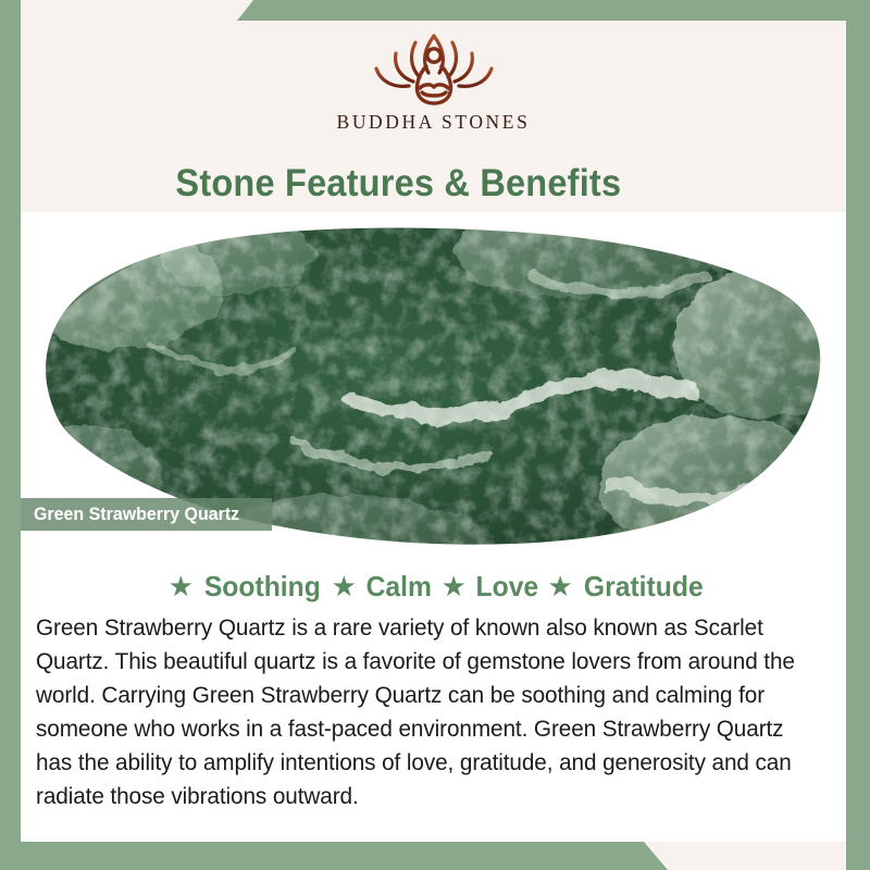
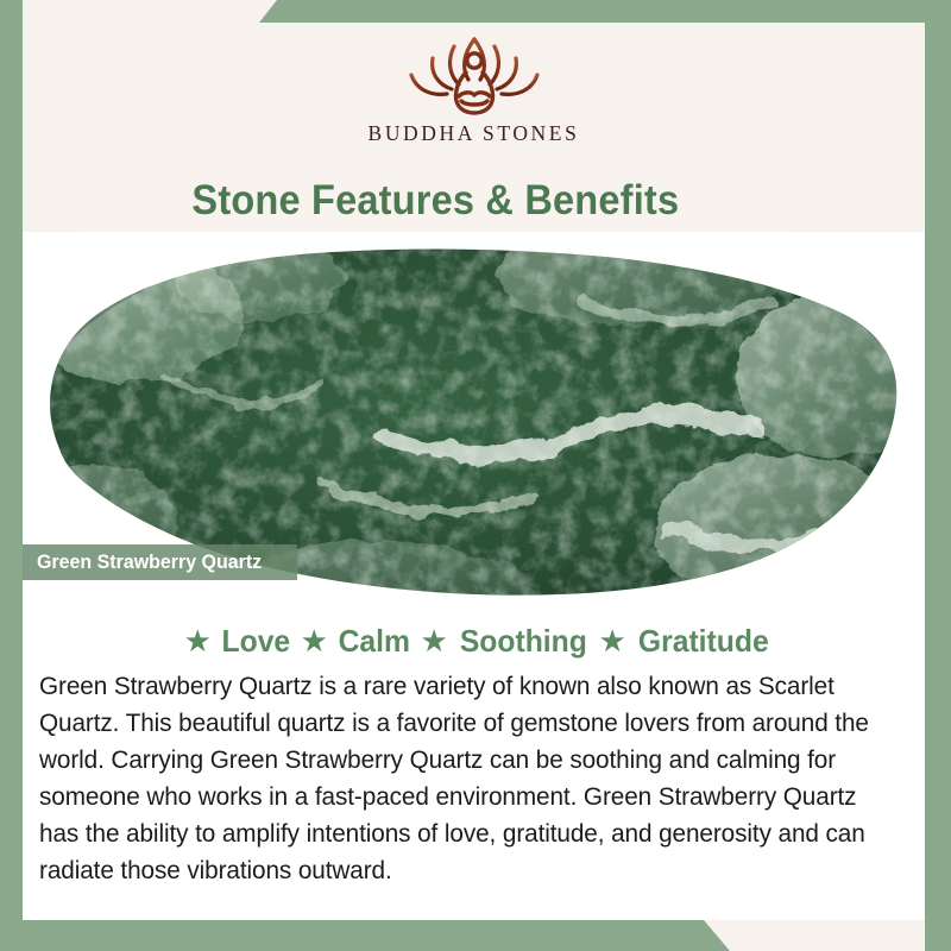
  BUDDHA STONES
  Stone Features & Benefits
  Green Strawberry Quartz
  ★
- Soothing
+ Love
  ★
  Calm
  ★
- Love
+ Soothing
  ★
  Gratitude
  Green Strawberry Quartz is a rare variety of known also known as Scarlet Quartz. This beautiful quartz is a favorite of gemstone lovers from around the world. Carrying Green Strawberry Quartz can be soothing and calming for someone who works in a fast-paced environment. Green Strawberry Quartz has the ability to amplify intentions of love, gratitude, and generosity and can radiate those vibrations outward.
